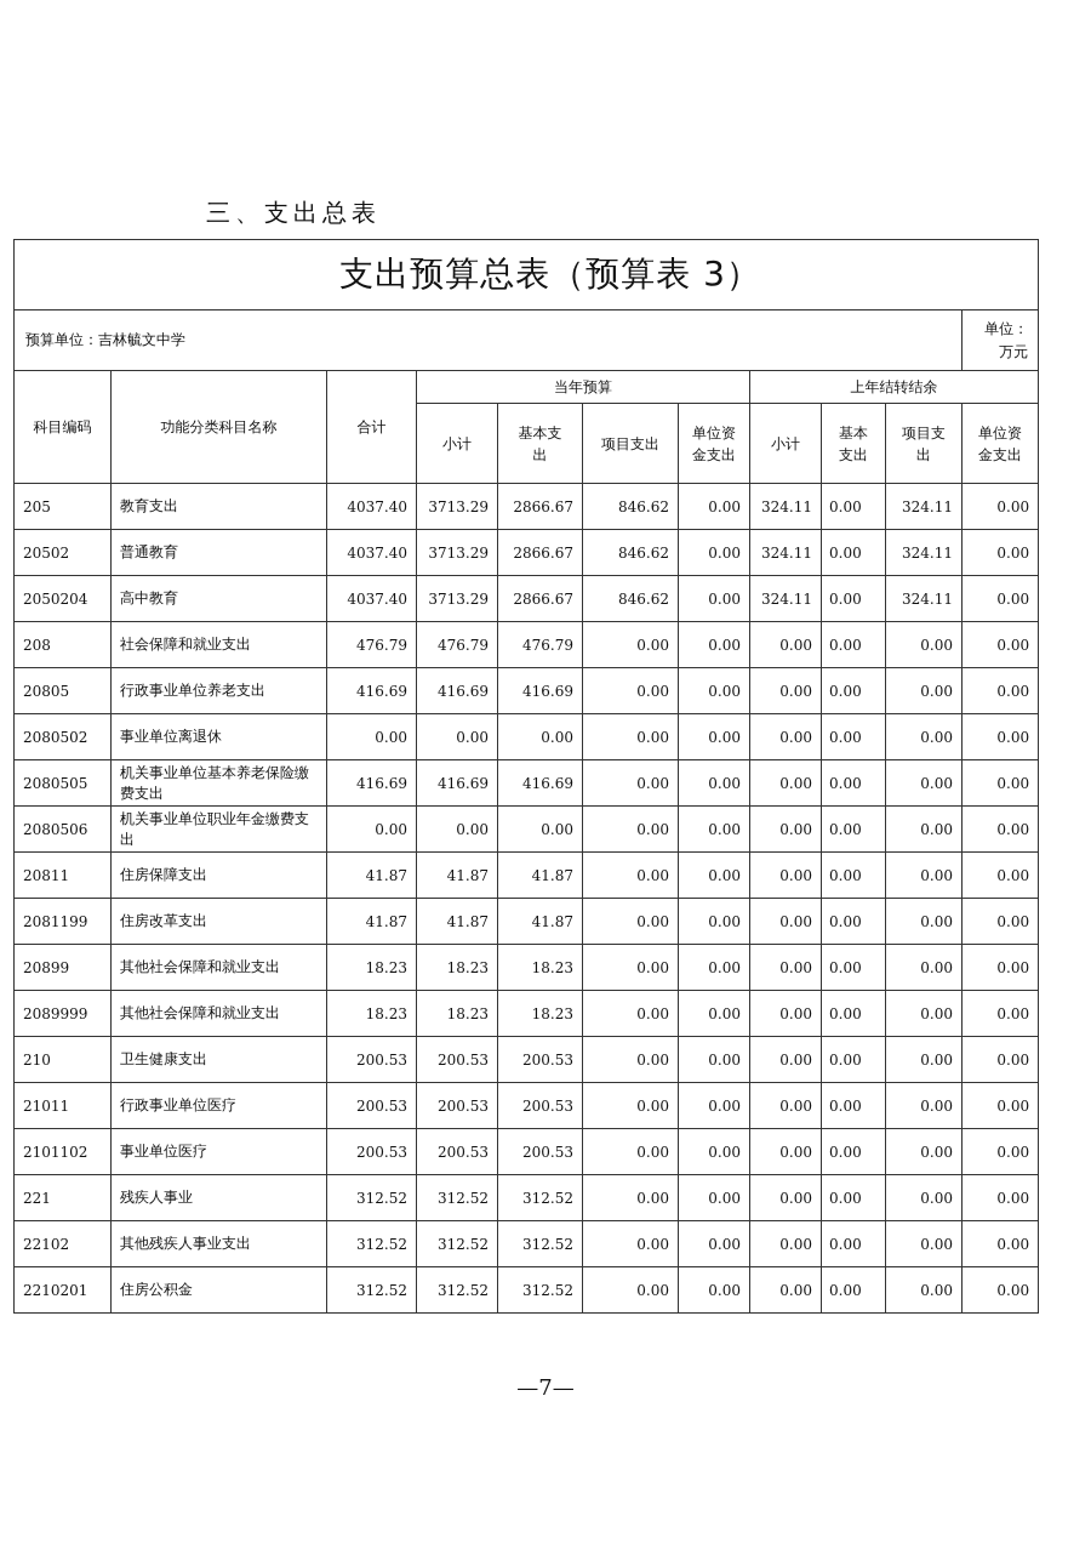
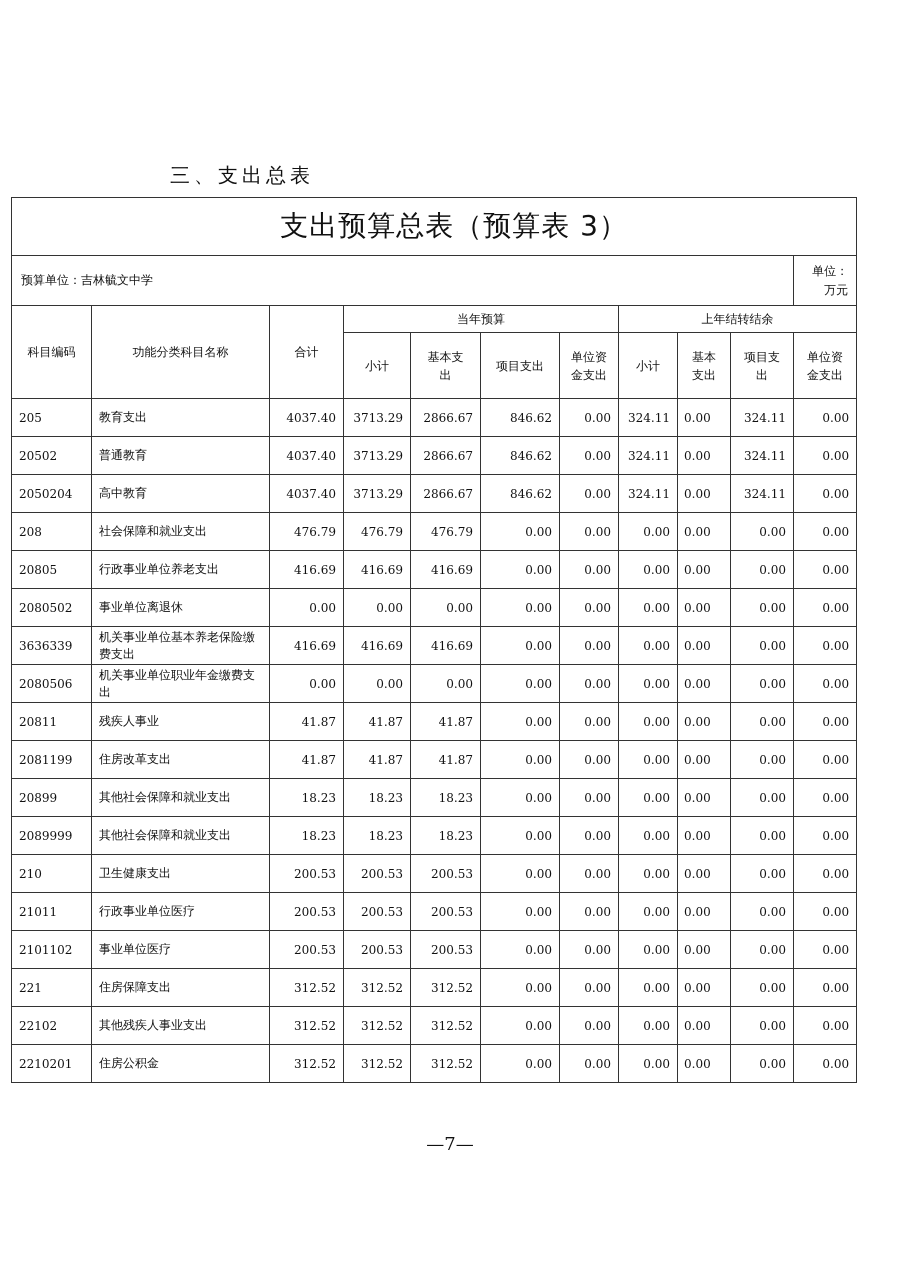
  三、支出总表
  支出预算总表（预算表 3）
  预算单位：吉林毓文中学	单位：万元
  科目编码	功能分类科目名称	合计	当年预算	上年结转结余
  小计	基本支出	项目支出	单位资金支出	小计	基本支出	项目支出	单位资金支出
  205	教育支出	4037.40	3713.29	2866.67	846.62	0.00	324.11	0.00	324.11	0.00
  20502	普通教育	4037.40	3713.29	2866.67	846.62	0.00	324.11	0.00	324.11	0.00
  2050204	高中教育	4037.40	3713.29	2866.67	846.62	0.00	324.11	0.00	324.11	0.00
  208	社会保障和就业支出	476.79	476.79	476.79	0.00	0.00	0.00	0.00	0.00	0.00
  20805	行政事业单位养老支出	416.69	416.69	416.69	0.00	0.00	0.00	0.00	0.00	0.00
  2080502	事业单位离退休	0.00	0.00	0.00	0.00	0.00	0.00	0.00	0.00	0.00
- 2080505	机关事业单位基本养老保险缴费支出	416.69	416.69	416.69	0.00	0.00	0.00	0.00	0.00	0.00
+ 3636339	机关事业单位基本养老保险缴费支出	416.69	416.69	416.69	0.00	0.00	0.00	0.00	0.00	0.00
  2080506	机关事业单位职业年金缴费支出	0.00	0.00	0.00	0.00	0.00	0.00	0.00	0.00	0.00
- 20811	住房保障支出	41.87	41.87	41.87	0.00	0.00	0.00	0.00	0.00	0.00
+ 20811	残疾人事业	41.87	41.87	41.87	0.00	0.00	0.00	0.00	0.00	0.00
  2081199	住房改革支出	41.87	41.87	41.87	0.00	0.00	0.00	0.00	0.00	0.00
  20899	其他社会保障和就业支出	18.23	18.23	18.23	0.00	0.00	0.00	0.00	0.00	0.00
  2089999	其他社会保障和就业支出	18.23	18.23	18.23	0.00	0.00	0.00	0.00	0.00	0.00
  210	卫生健康支出	200.53	200.53	200.53	0.00	0.00	0.00	0.00	0.00	0.00
  21011	行政事业单位医疗	200.53	200.53	200.53	0.00	0.00	0.00	0.00	0.00	0.00
  2101102	事业单位医疗	200.53	200.53	200.53	0.00	0.00	0.00	0.00	0.00	0.00
- 221	残疾人事业	312.52	312.52	312.52	0.00	0.00	0.00	0.00	0.00	0.00
+ 221	住房保障支出	312.52	312.52	312.52	0.00	0.00	0.00	0.00	0.00	0.00
  22102	其他残疾人事业支出	312.52	312.52	312.52	0.00	0.00	0.00	0.00	0.00	0.00
  2210201	住房公积金	312.52	312.52	312.52	0.00	0.00	0.00	0.00	0.00	0.00
  —7—
